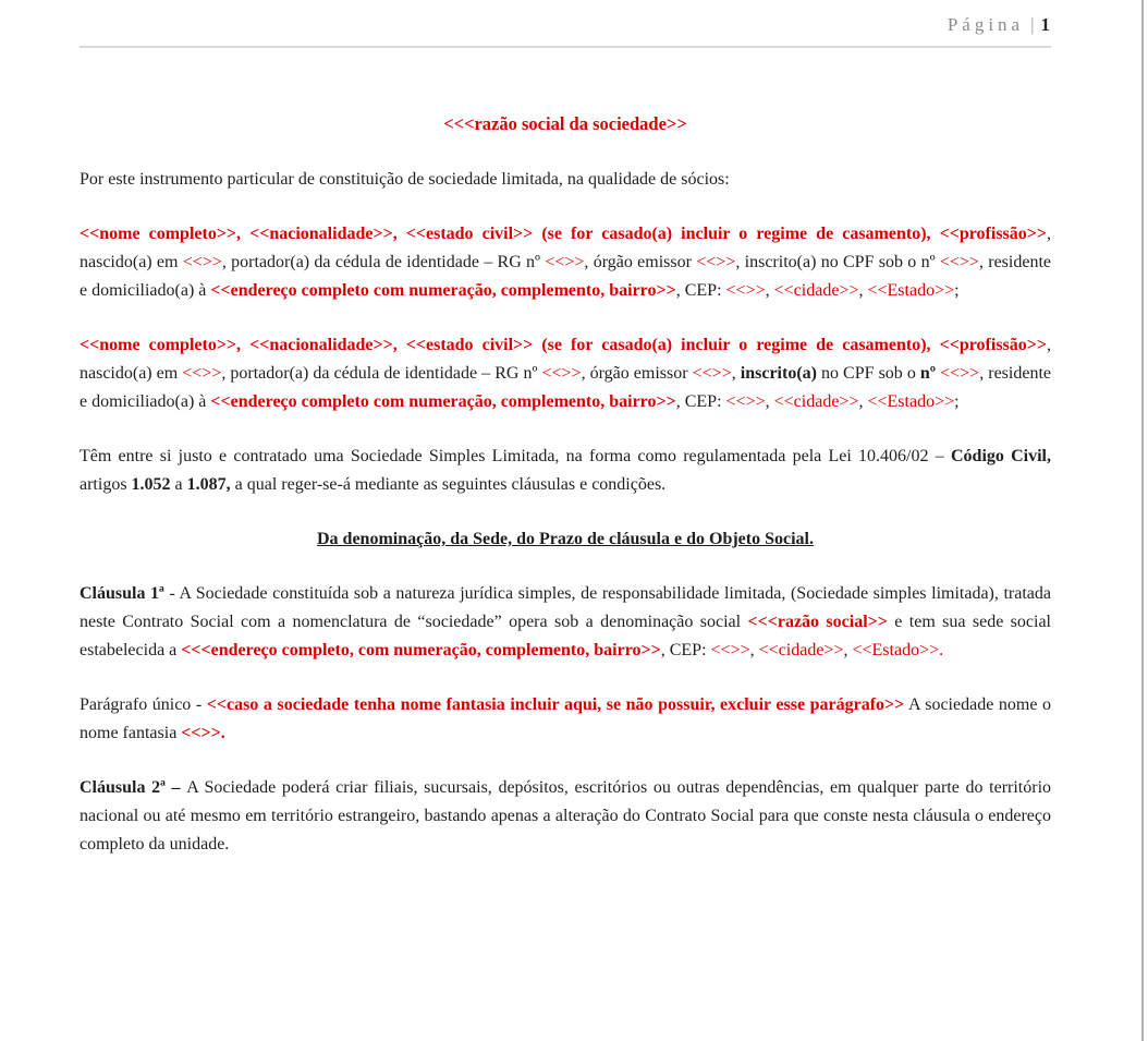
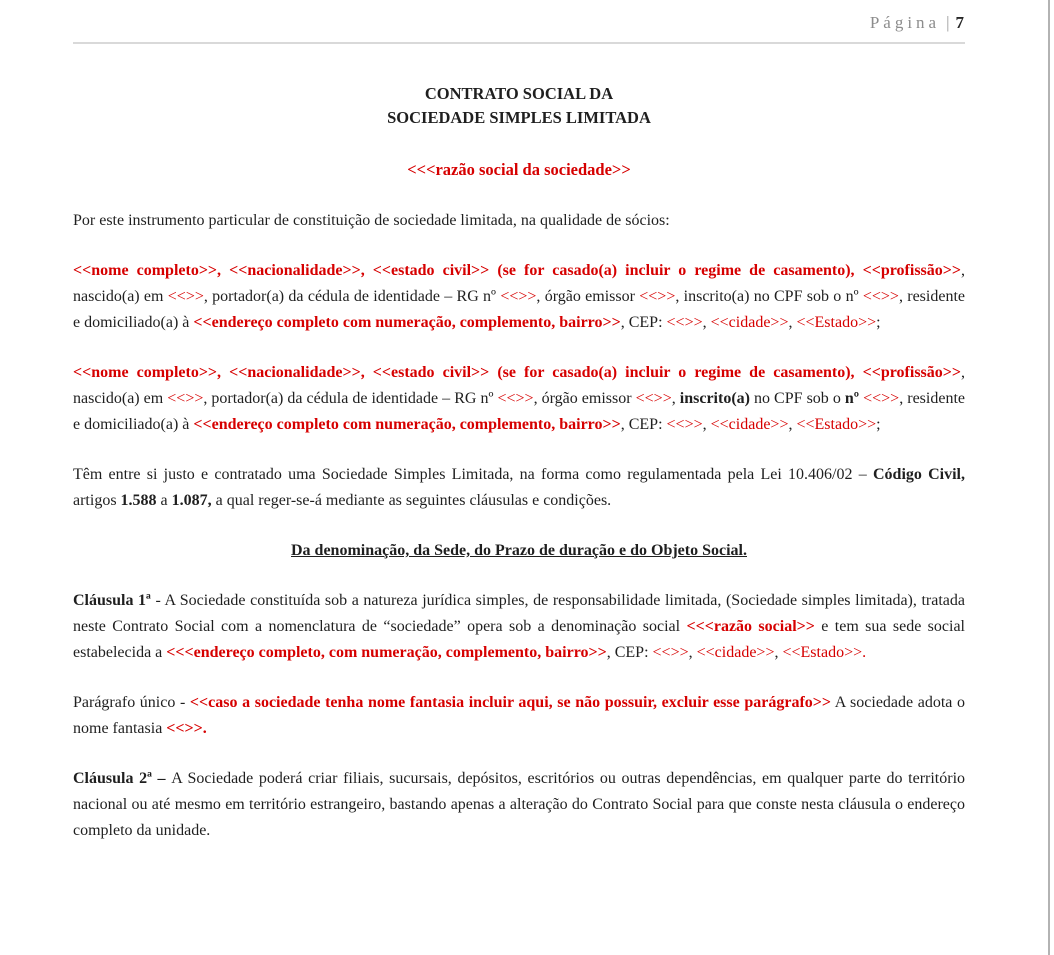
- Página |1
+ Página |7
+ CONTRATO SOCIAL DA
+ SOCIEDADE SIMPLES LIMITADA
  <<<razão social da sociedade>>
  Por este instrumento particular de constituição de sociedade limitada, na qualidade de sócios:
  <<nome completo>>, <<nacionalidade>>, <<estado civil>> (se for casado(a) incluir o regime de casamento), <<profissão>>, nascido(a) em <<>>, portador(a) da cédula de identidade – RG nº <<>>, órgão emissor <<>>, inscrito(a) no CPF sob o nº <<>>, residente e domiciliado(a) à <<endereço completo com numeração, complemento, bairro>>, CEP: <<>>, <<cidade>>, <<Estado>>;
  <<nome completo>>, <<nacionalidade>>, <<estado civil>> (se for casado(a) incluir o regime de casamento), <<profissão>>, nascido(a) em <<>>, portador(a) da cédula de identidade – RG nº <<>>, órgão emissor <<>>, inscrito(a) no CPF sob o nº <<>>, residente e domiciliado(a) à <<endereço completo com numeração, complemento, bairro>>, CEP: <<>>, <<cidade>>, <<Estado>>;
- Têm entre si justo e contratado uma Sociedade Simples Limitada, na forma como regulamentada pela Lei 10.406/02 – Código Civil, artigos 1.052 a 1.087, a qual reger-se-á mediante as seguintes cláusulas e condições.
+ Têm entre si justo e contratado uma Sociedade Simples Limitada, na forma como regulamentada pela Lei 10.406/02 – Código Civil, artigos 1.588 a 1.087, a qual reger-se-á mediante as seguintes cláusulas e condições.
- Da denominação, da Sede, do Prazo de cláusula e do Objeto Social.
+ Da denominação, da Sede, do Prazo de duração e do Objeto Social.
  Cláusula 1ª - A Sociedade constituída sob a natureza jurídica simples, de responsabilidade limitada, (Sociedade simples limitada), tratada neste Contrato Social com a nomenclatura de “sociedade” opera sob a denominação social <<<razão social>> e tem sua sede social estabelecida a <<<endereço completo, com numeração, complemento, bairro>>, CEP: <<>>, <<cidade>>, <<Estado>>.
- Parágrafo único - <<caso a sociedade tenha nome fantasia incluir aqui, se não possuir, excluir esse parágrafo>> A sociedade nome o nome fantasia <<>>.
+ Parágrafo único - <<caso a sociedade tenha nome fantasia incluir aqui, se não possuir, excluir esse parágrafo>> A sociedade adota o nome fantasia <<>>.
  Cláusula 2ª – A Sociedade poderá criar filiais, sucursais, depósitos, escritórios ou outras dependências, em qualquer parte do território nacional ou até mesmo em território estrangeiro, bastando apenas a alteração do Contrato Social para que conste nesta cláusula o endereço completo da unidade.
